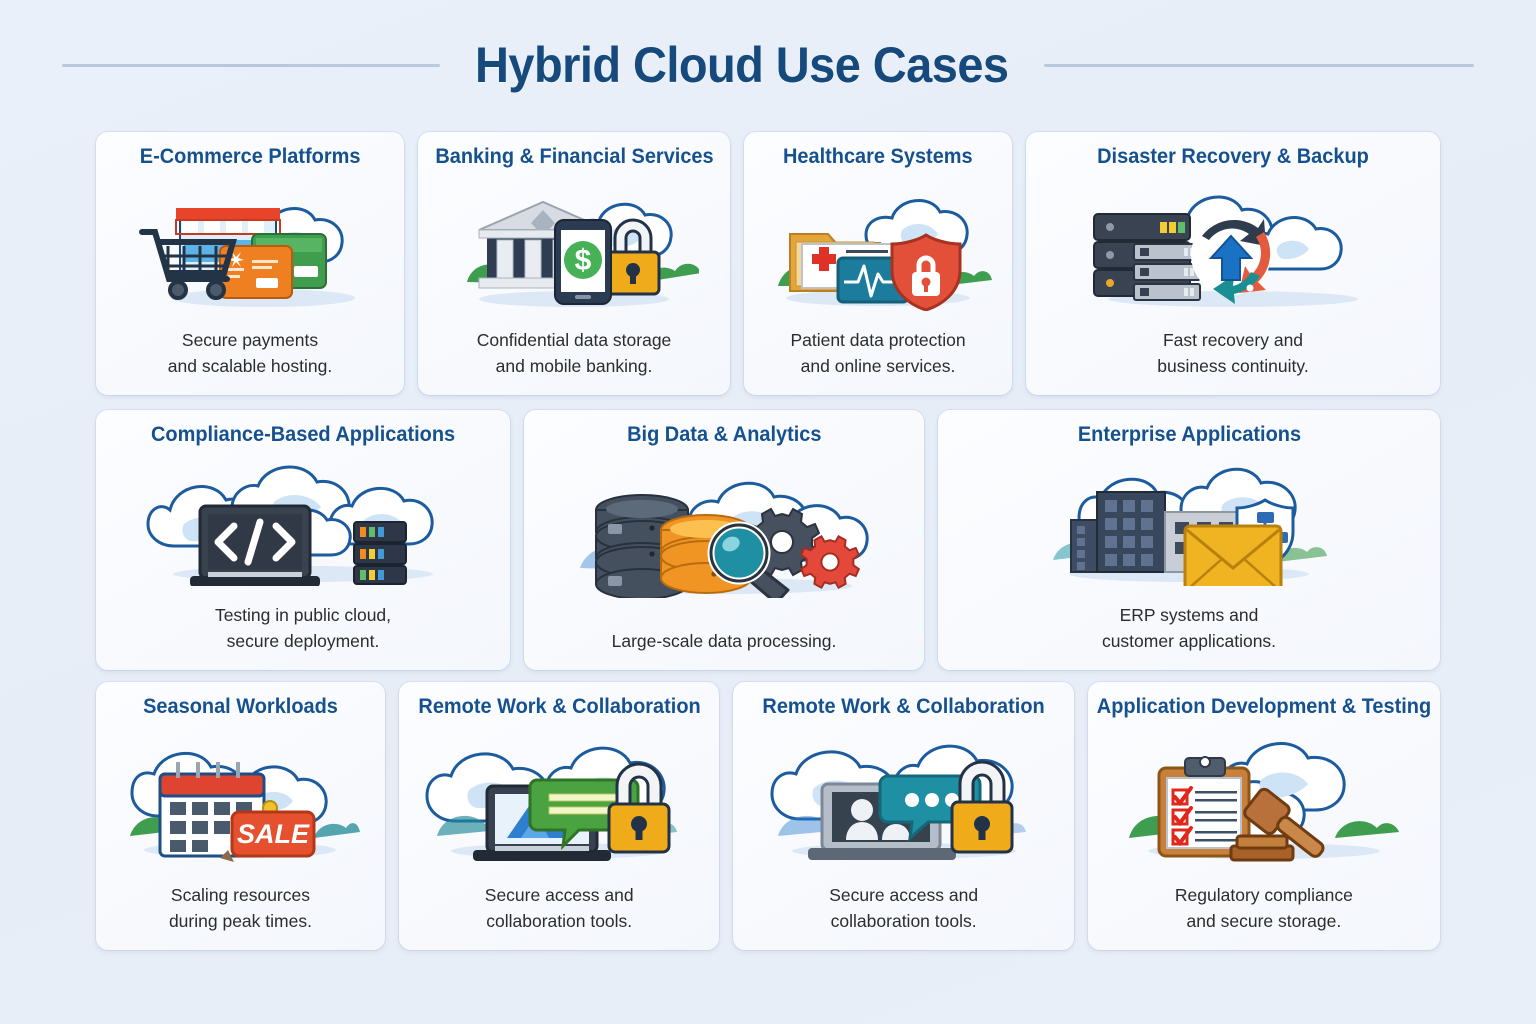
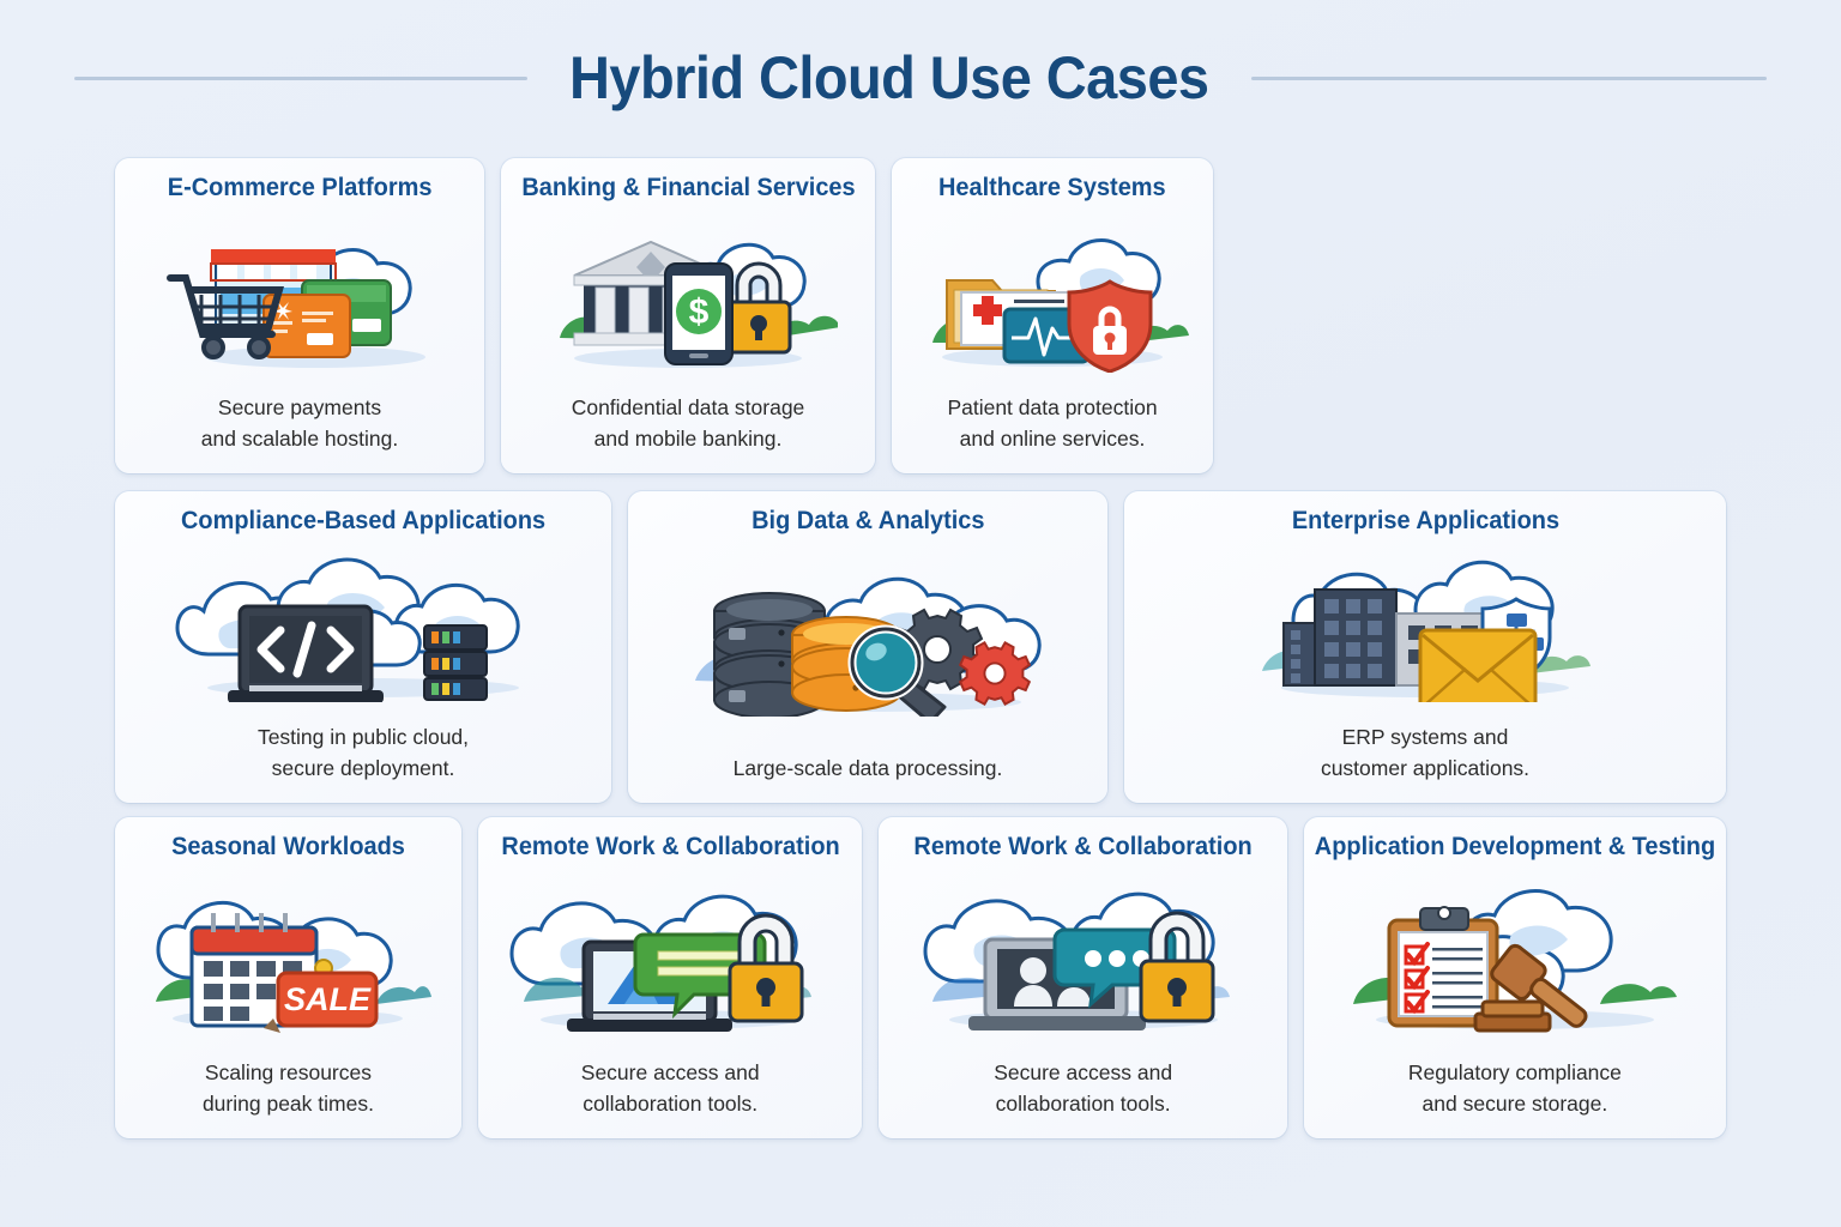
  Hybrid Cloud Use Cases
  E-Commerce Platforms
  Secure payments
  and scalable hosting.
  Banking & Financial Services
  $
  Confidential data storage
  and mobile banking.
  Healthcare Systems
  Patient data protection
  and online services.
- Disaster Recovery & Backup
- Fast recovery and
- business continuity.
  Compliance-Based Applications
  Testing in public cloud,
  secure deployment.
  Big Data & Analytics
  Large-scale data processing.
  Enterprise Applications
  ERP systems and
  customer applications.
  Seasonal Workloads
  SALE
  Scaling resources
  during peak times.
  Remote Work & Collaboration
  Secure access and
  collaboration tools.
  Remote Work & Collaboration
  Secure access and
  collaboration tools.
  Application Development & Testing
  Regulatory compliance
  and secure storage.
